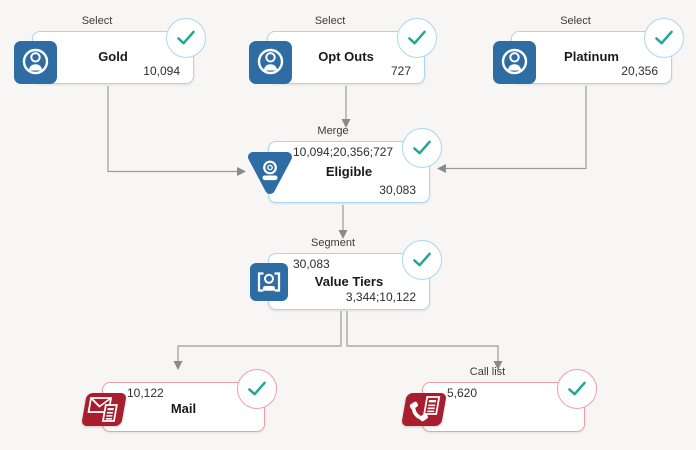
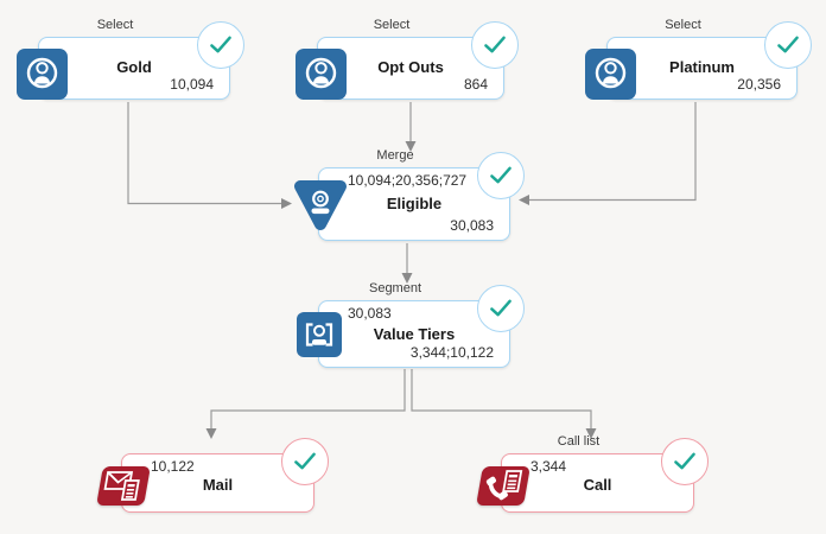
  Select
  Gold
  10,094
  Select
  Opt Outs
- 727
+ 864
  Select
  Platinum
  20,356
  Merge
  10,094;20,356;727
  Eligible
  30,083
  Segment
  30,083
  Value Tiers
  3,344;10,122
  10,122
  Mail
  Call list
- 5,620
+ 3,344
+ Call
